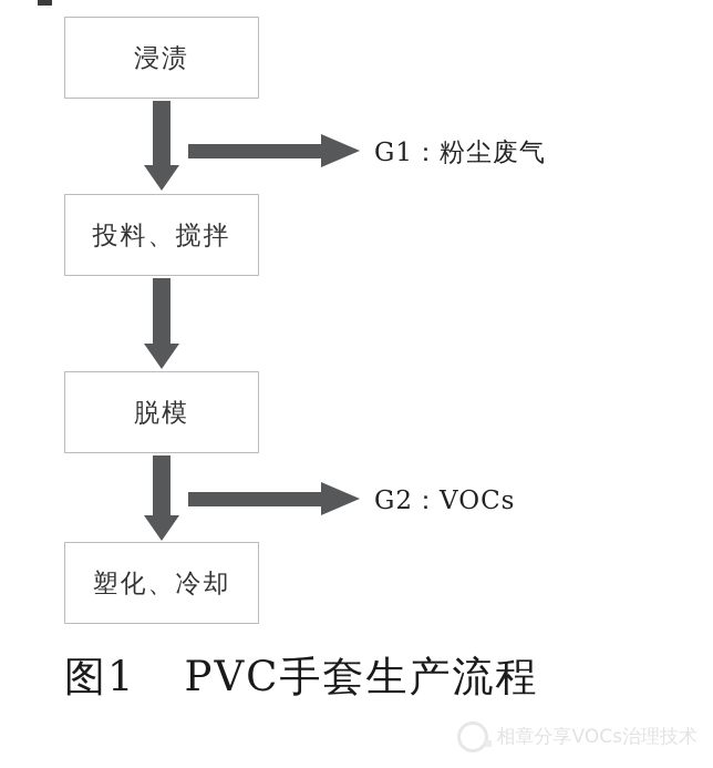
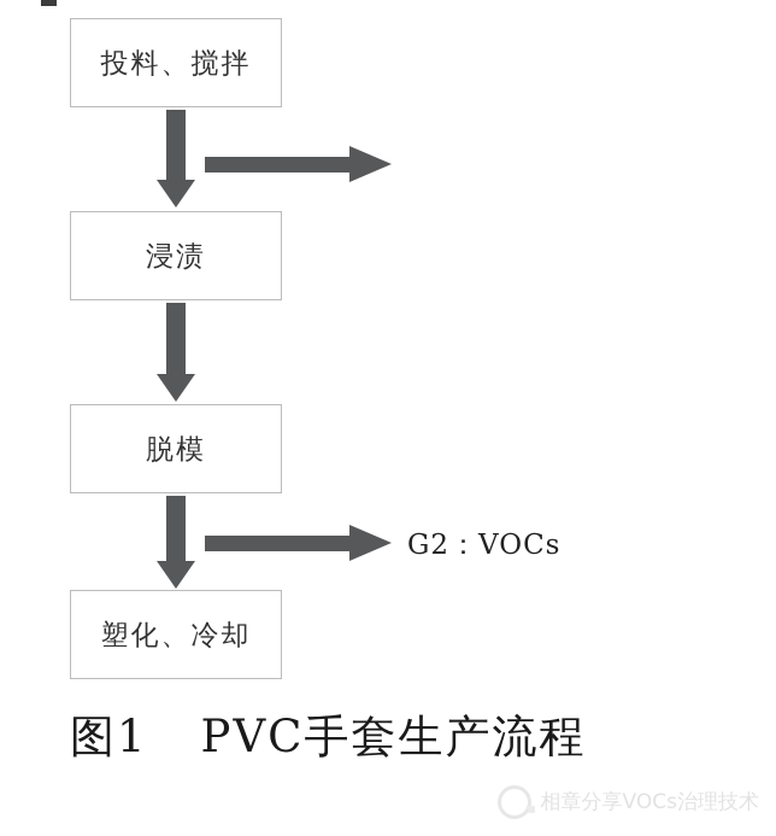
- 浸渍
+ 投料、搅拌
- G1：粉尘废气
- 投料、搅拌
+ 浸渍
  脱模
  G2：VOCs
  塑化、冷却
  图1
  PVC手套生产流程
  相章分享VOCs治理技术
